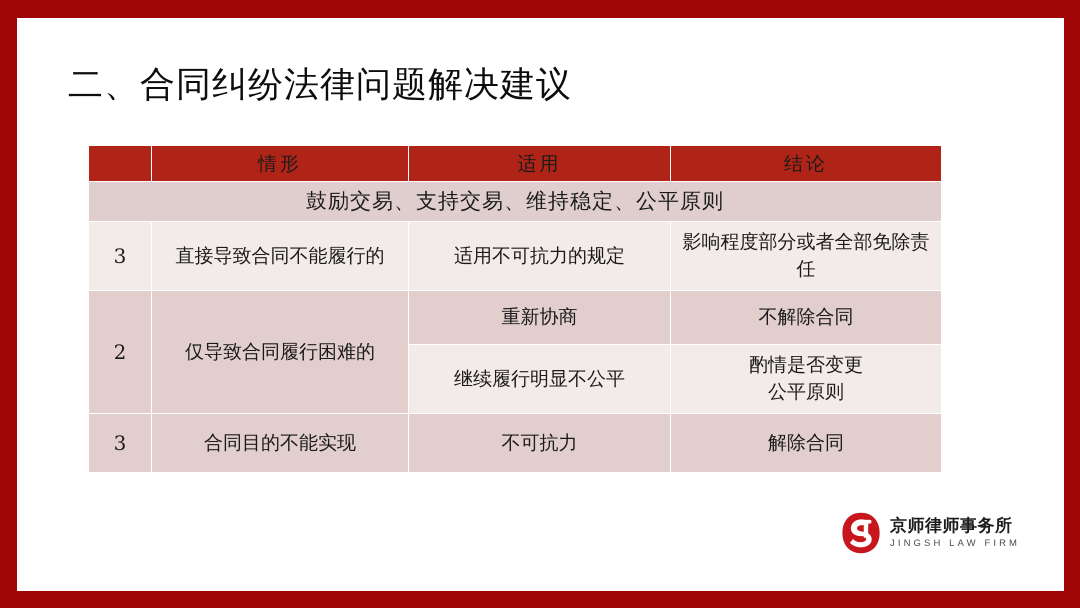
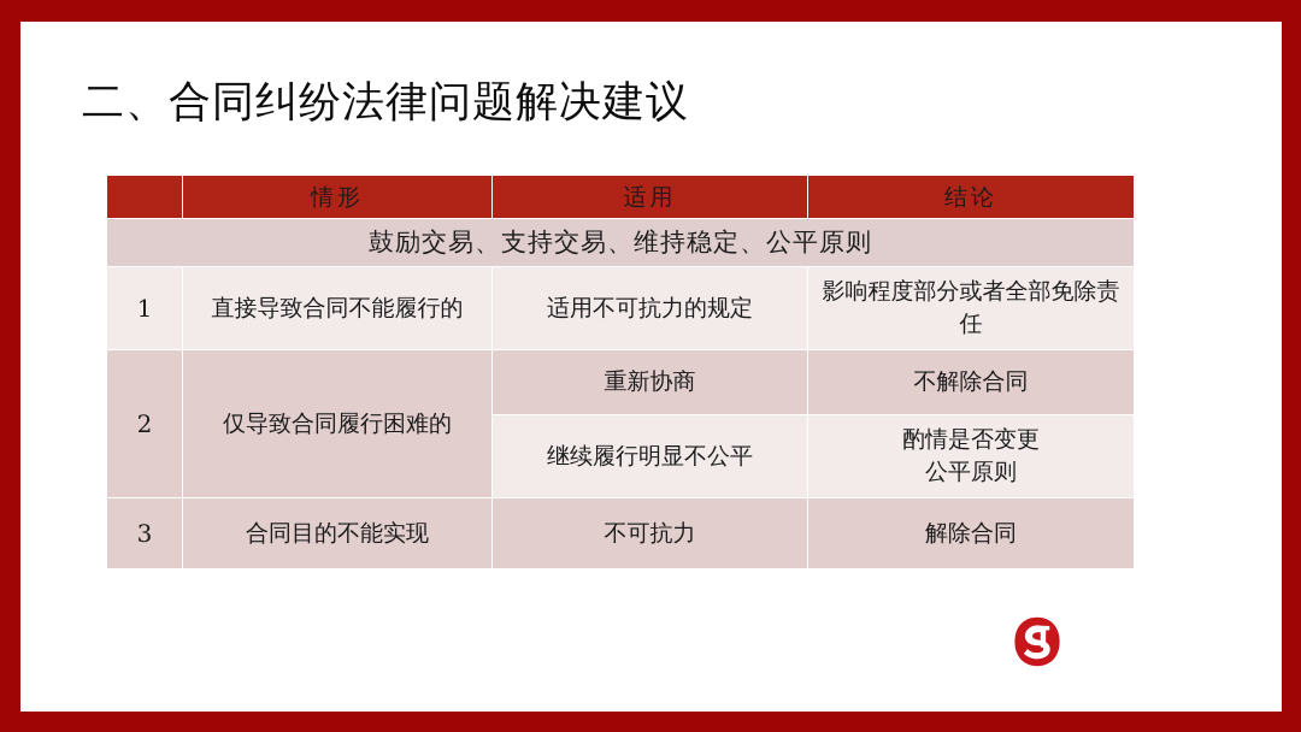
  二、合同纠纷法律问题解决建议
  	情形	适用	结论
  鼓励交易、支持交易、维持稳定、公平原则
- 3	直接导致合同不能履行的	适用不可抗力的规定	影响程度部分或者全部免除责任
+ 1	直接导致合同不能履行的	适用不可抗力的规定	影响程度部分或者全部免除责任
  2	仅导致合同履行困难的	重新协商	不解除合同
  继续履行明显不公平	酌情是否变更公平原则
  3	合同目的不能实现	不可抗力	解除合同
- 京师律师事务所
- JINGSH LAW FIRM
